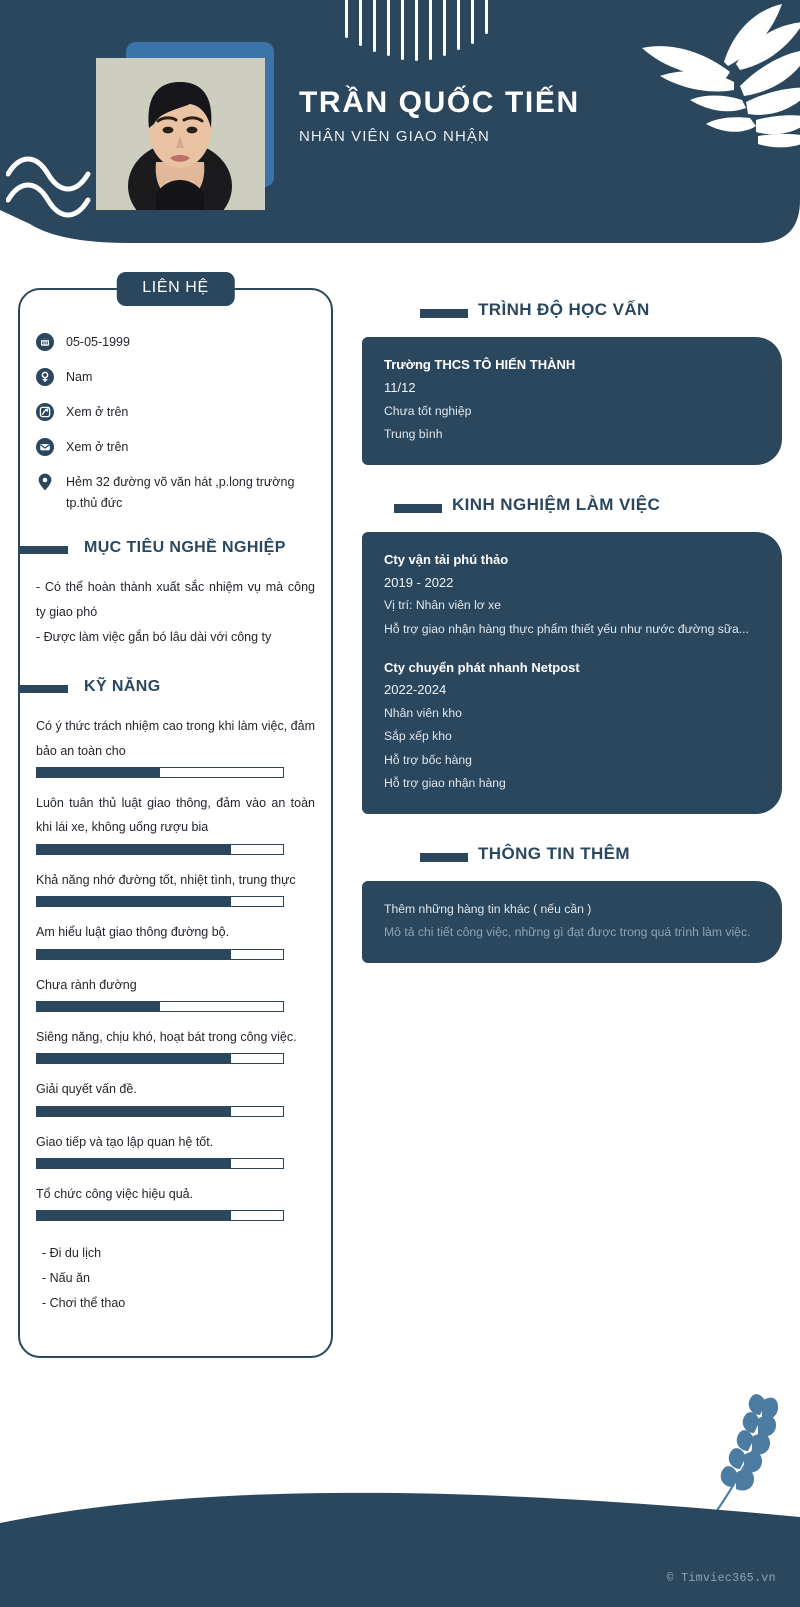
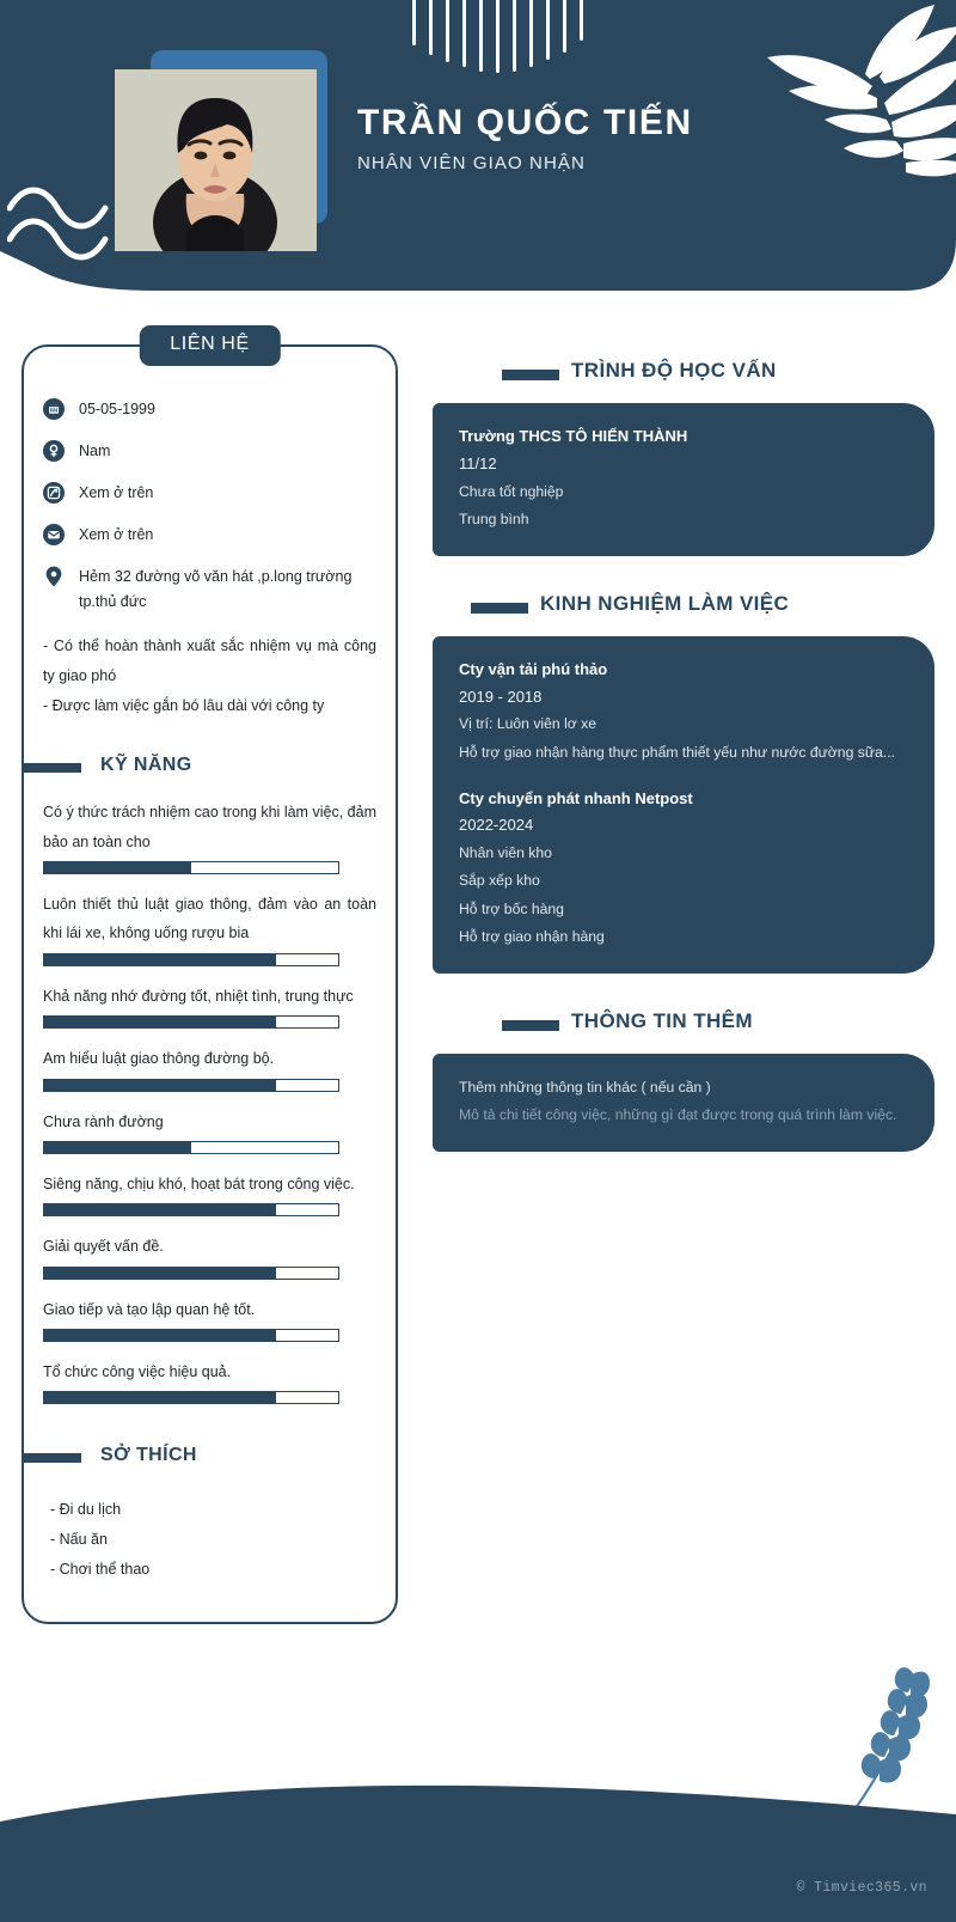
  TRẦN QUỐC TIẾN
  NHÂN VIÊN GIAO NHẬN
  LIÊN HỆ
  05-05-1999
  Nam
  Xem ở trên
  Xem ở trên
  Hẻm 32 đường võ văn hát ,p.long trường tp.thủ đức
- MỤC TIÊU NGHỀ NGHIỆP
  - Có thể hoàn thành xuất sắc nhiệm vụ mà công ty giao phó
  - Được làm việc gắn bó lâu dài với công ty
  KỸ NĂNG
  Có ý thức trách nhiệm cao trong khi làm việc, đảm bảo an toàn cho
- Luôn tuân thủ luật giao thông, đảm vào an toàn khi lái xe, không uống rượu bia
+ Luôn thiết thủ luật giao thông, đảm vào an toàn khi lái xe, không uống rượu bia
  Khả năng nhớ đường tốt, nhiệt tình, trung thực
  Am hiểu luật giao thông đường bộ.
  Chưa rành đường
  Siêng năng, chịu khó, hoạt bát trong công việc.
  Giải quyết vấn đề.
  Giao tiếp và tạo lập quan hệ tốt.
  Tổ chức công việc hiệu quả.
+ SỞ THÍCH
  - Đi du lịch
  - Nấu ăn
  - Chơi thể thao
  TRÌNH ĐỘ HỌC VẤN
  Trường THCS TÔ HIẾN THÀNH
  11/12
  Chưa tốt nghiệp
  Trung bình
  KINH NGHIỆM LÀM VIỆC
  Cty vận tải phú thảo
- 2019 - 2022
+ 2019 - 2018
- Vị trí: Nhân viên lơ xe
+ Vị trí: Luôn viên lơ xe
  Hỗ trợ giao nhận hàng thực phẩm thiết yếu như nước đường sữa...
  Cty chuyển phát nhanh Netpost
  2022-2024
  Nhân viên kho
  Sắp xếp kho
  Hỗ trợ bốc hàng
  Hỗ trợ giao nhận hàng
  THÔNG TIN THÊM
- Thêm những hàng tin khác ( nếu cần )
+ Thêm những thông tin khác ( nếu cần )
  Mô tả chi tiết công việc, những gì đạt được trong quá trình làm việc.
  © Timviec365.vn
